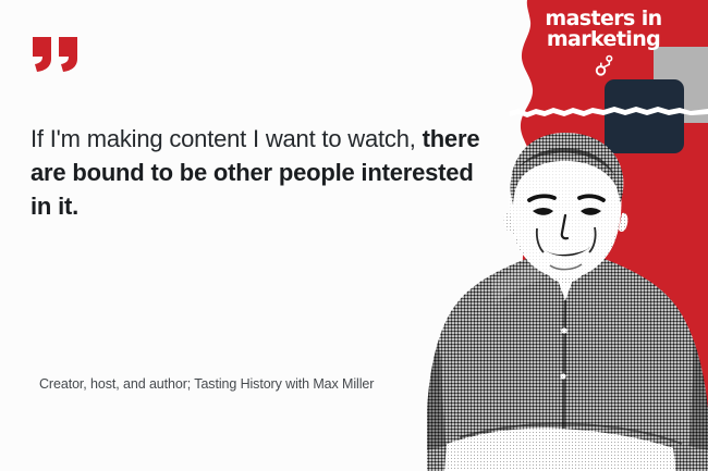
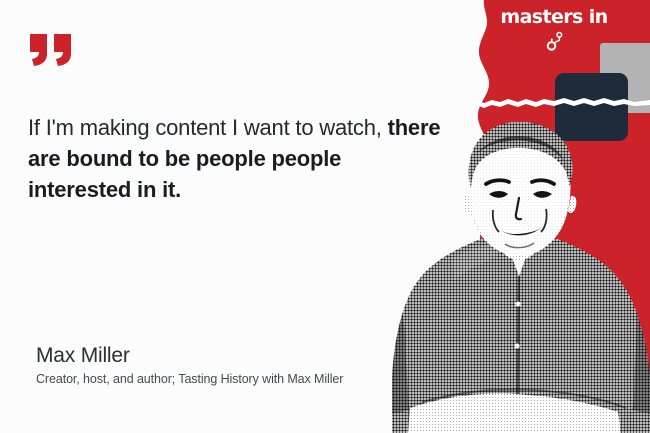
  masters in
- marketing
- If I'm making content I want to watch, there are bound to be other people interested in it.
+ If I'm making content I want to watch, there are bound to be people people interested in it.
+ Max Miller
  Creator, host, and author; Tasting History with Max Miller
